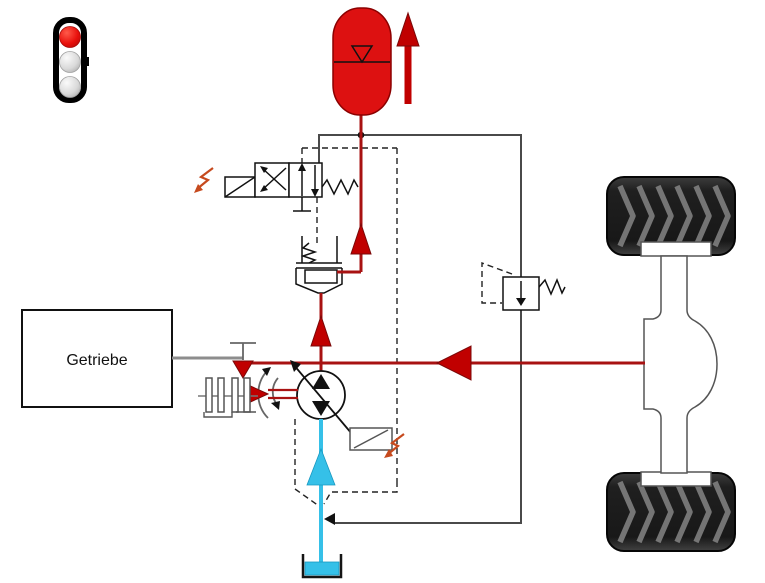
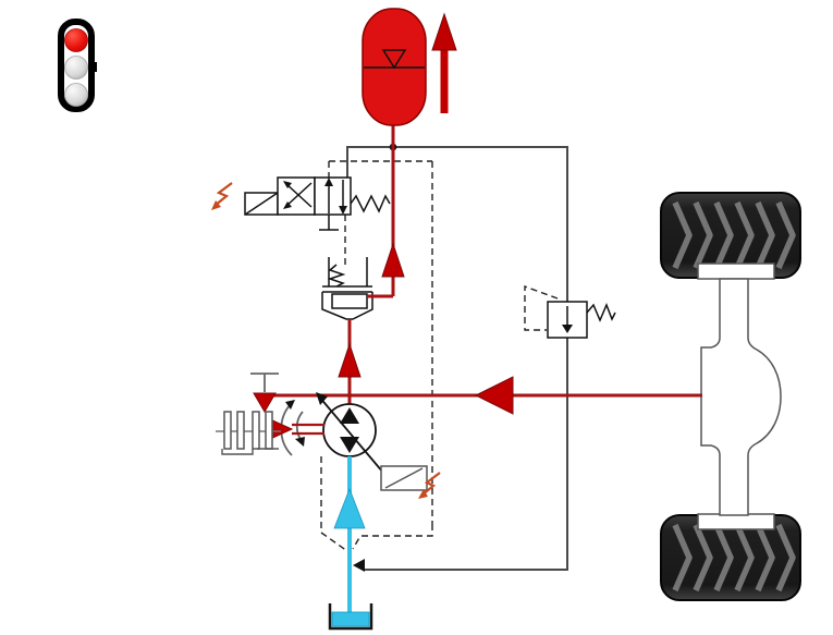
- Getriebe
